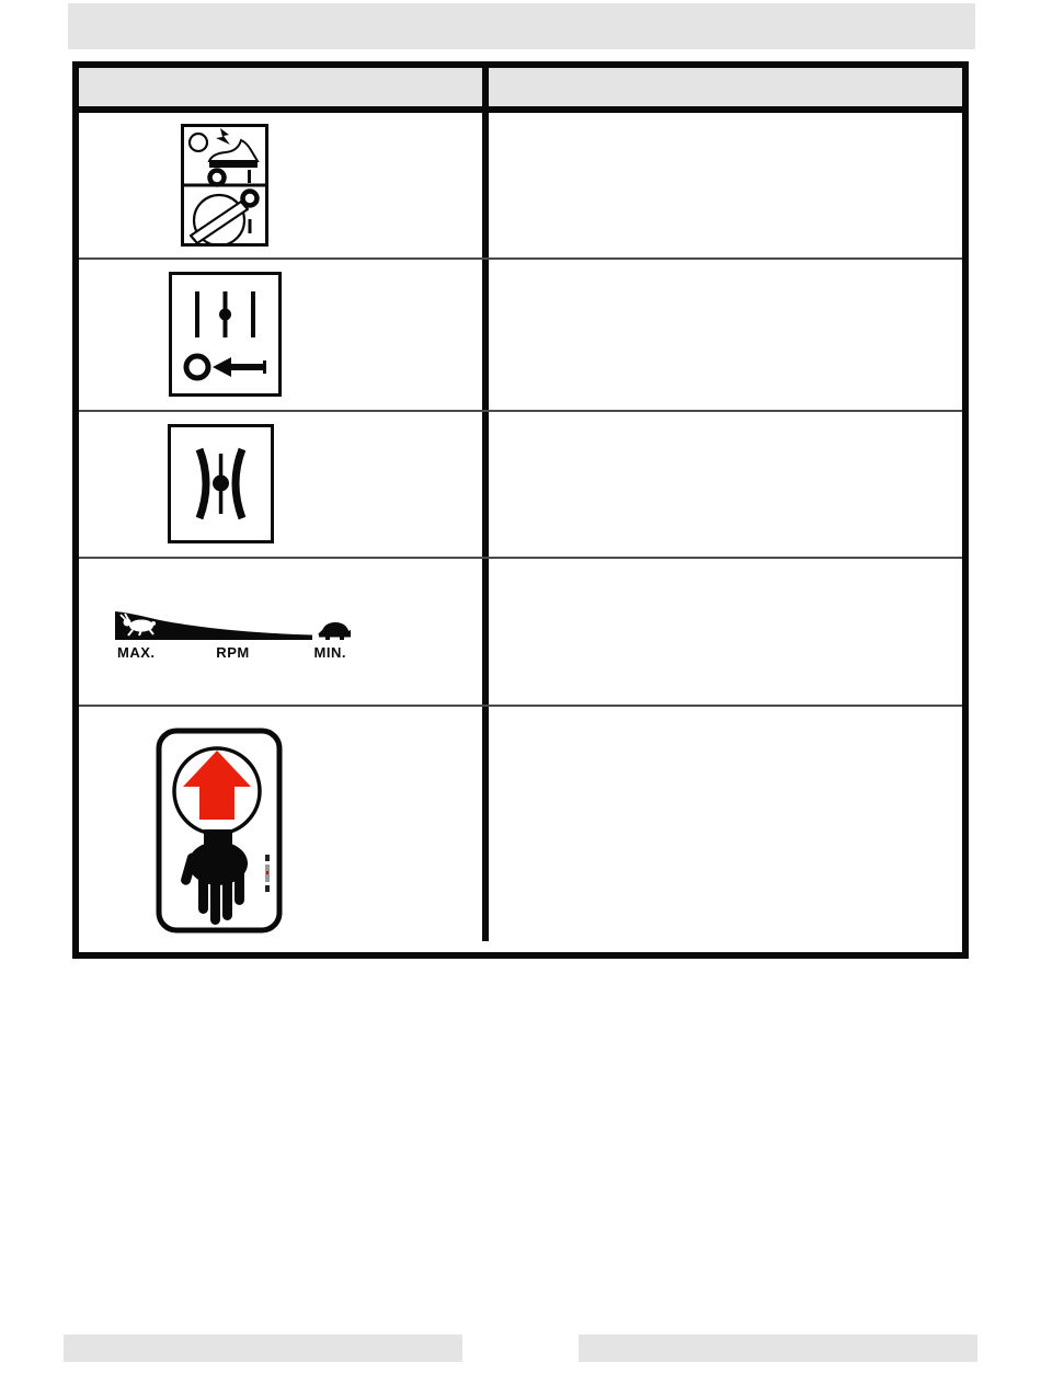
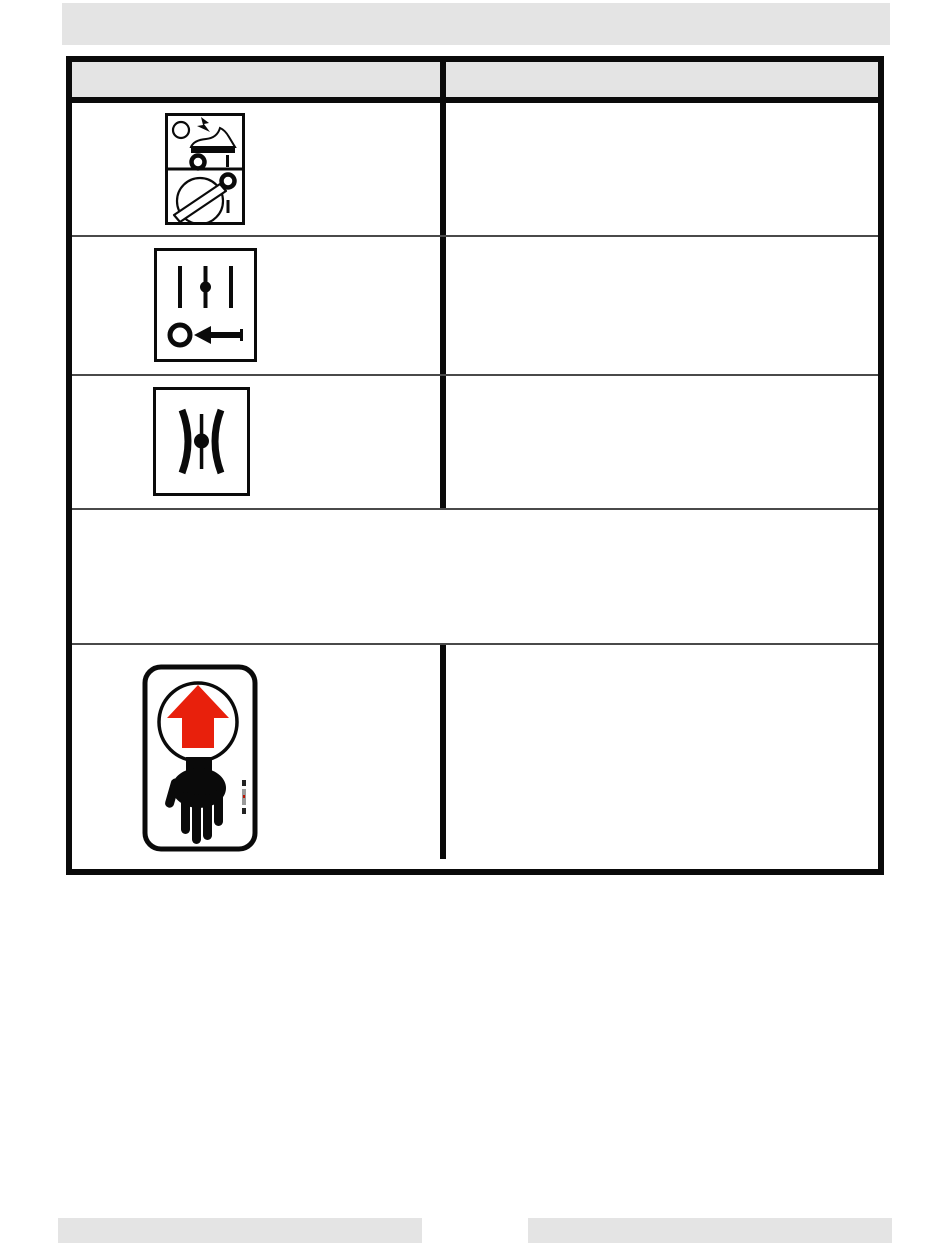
- MAX.
- RPM
- MIN.
